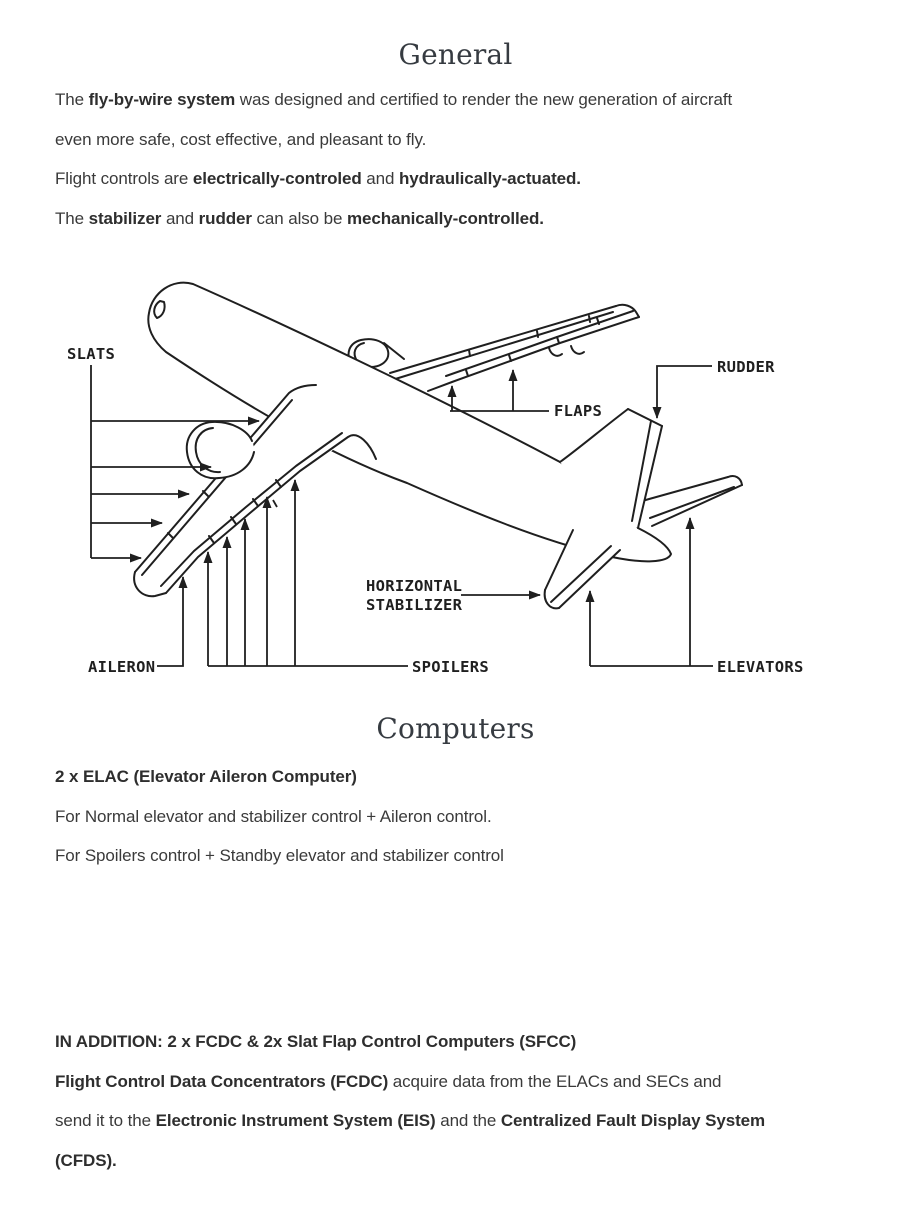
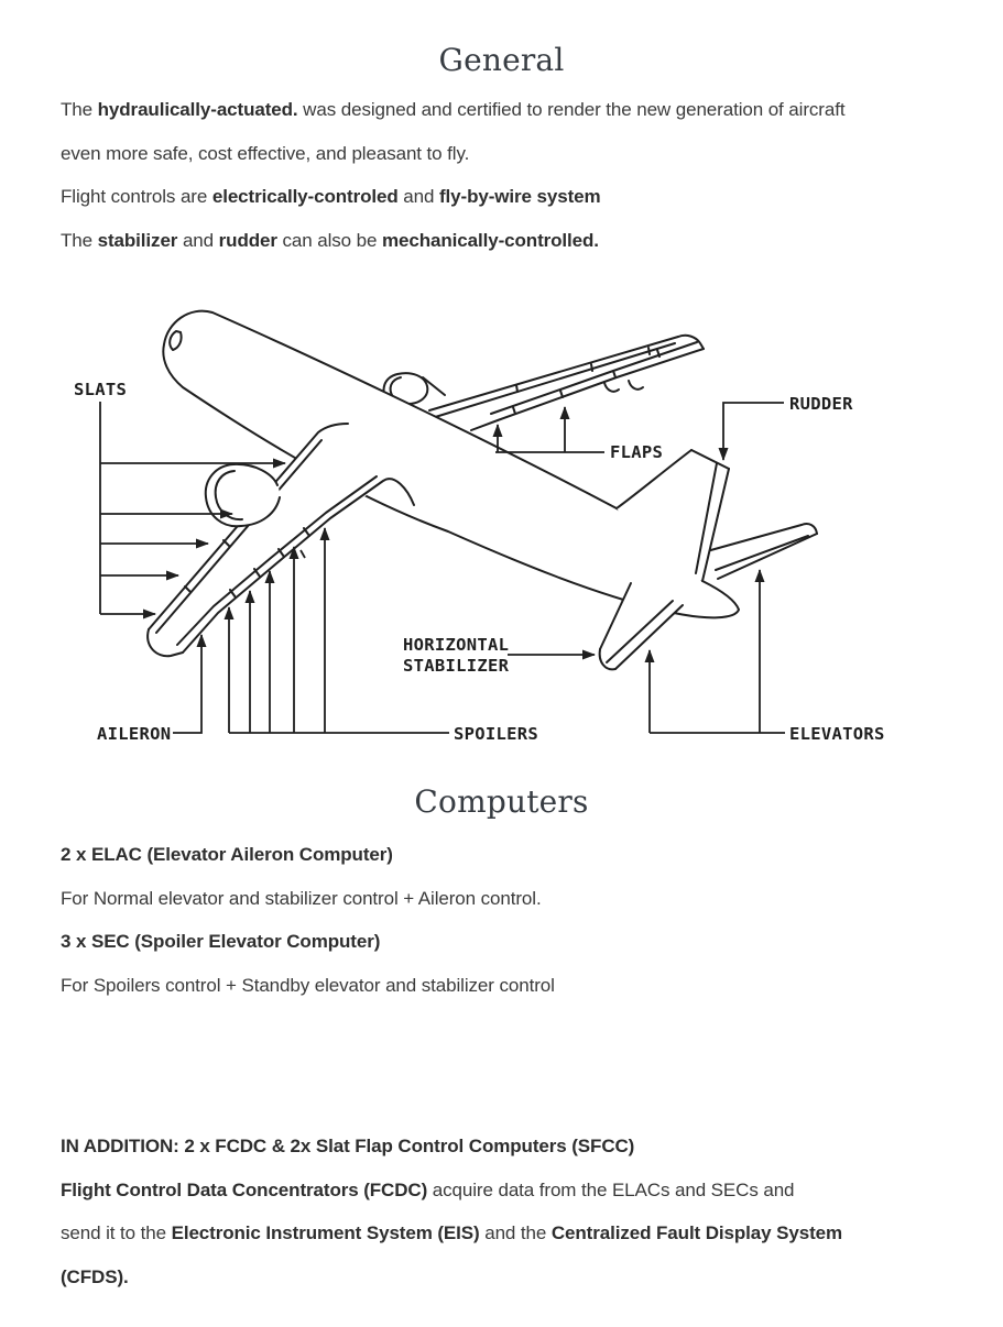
  General
- The fly-by-wire system was designed and certified to render the new generation of aircraft
+ The hydraulically-actuated. was designed and certified to render the new generation of aircraft
  even more safe, cost effective, and pleasant to fly.
- Flight controls are electrically-controled and hydraulically-actuated.
+ Flight controls are electrically-controled and fly-by-wire system
  The stabilizer and rudder can also be mechanically-controlled.
  SLATS
  RUDDER
  FLAPS
  HORIZONTAL
  STABILIZER
  AILERON
  SPOILERS
  ELEVATORS
  Computers
  2 x ELAC (Elevator Aileron Computer)
  For Normal elevator and stabilizer control + Aileron control.
+ 3 x SEC (Spoiler Elevator Computer)
  For Spoilers control + Standby elevator and stabilizer control
  IN ADDITION: 2 x FCDC & 2x Slat Flap Control Computers (SFCC)
  Flight Control Data Concentrators (FCDC) acquire data from the ELACs and SECs and
  send it to the Electronic Instrument System (EIS) and the Centralized Fault Display System
  (CFDS).
